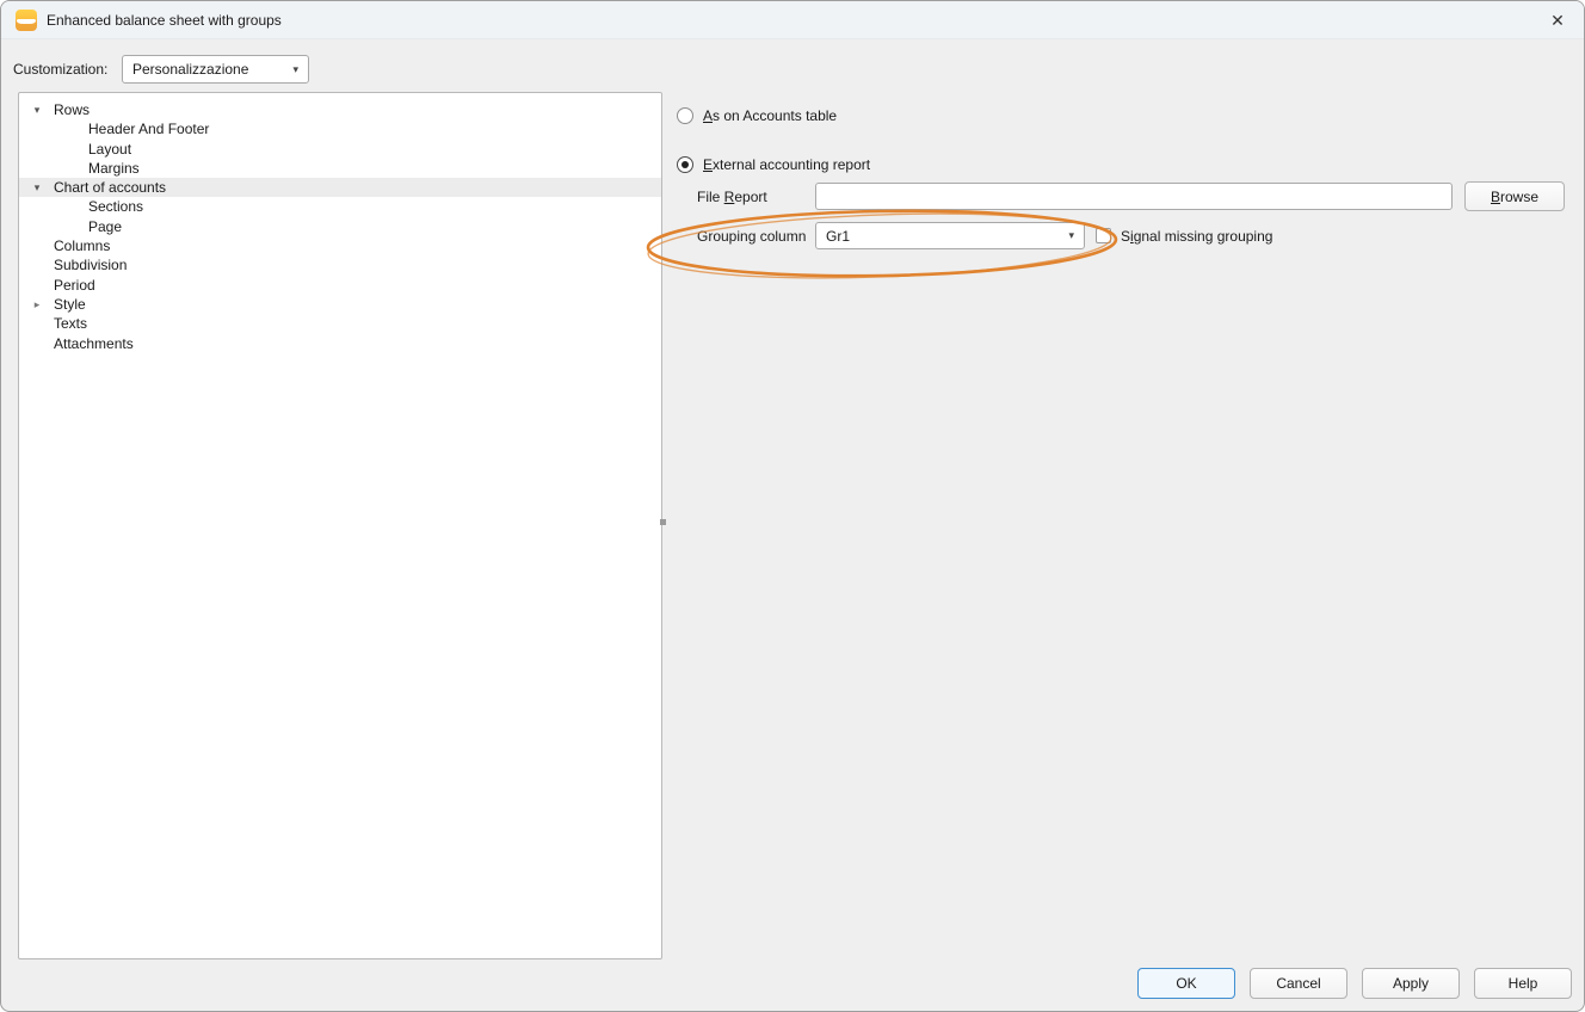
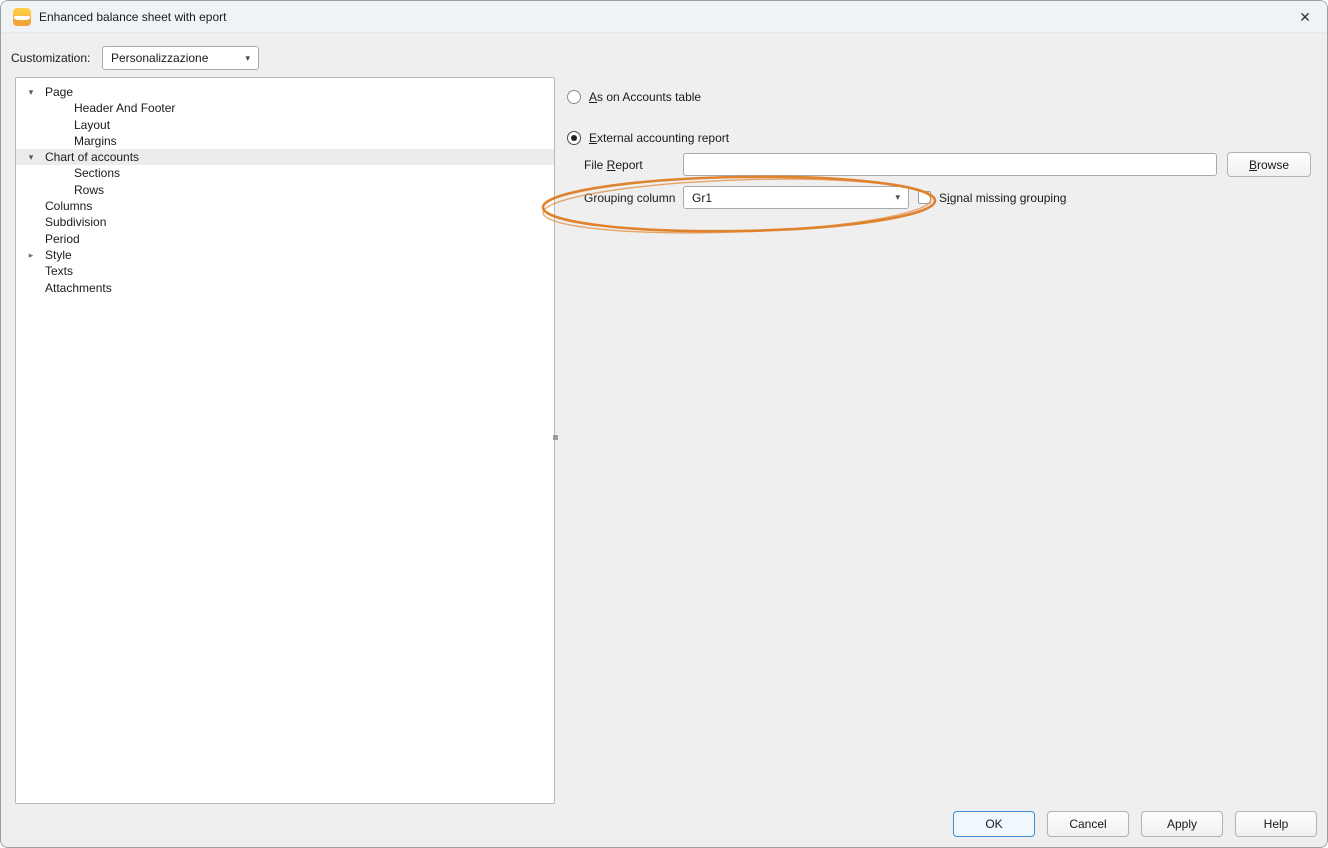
- Enhanced balance sheet with groups
+ Enhanced balance sheet with eport
  ✕
  Customization:
  Personalizzazione
  ▾
  ▾
- Rows
+ Page
  Header And Footer
  Layout
  Margins
  ▾
  Chart of accounts
  Sections
- Page
+ Rows
  Columns
  Subdivision
  Period
  ▸
  Style
  Texts
  Attachments
  As on Accounts table
  External accounting report
  File Report
  Browse
  Grouping column
  Gr1
  ▾
  Signal missing grouping
  OK
  Cancel
  Apply
  Help
